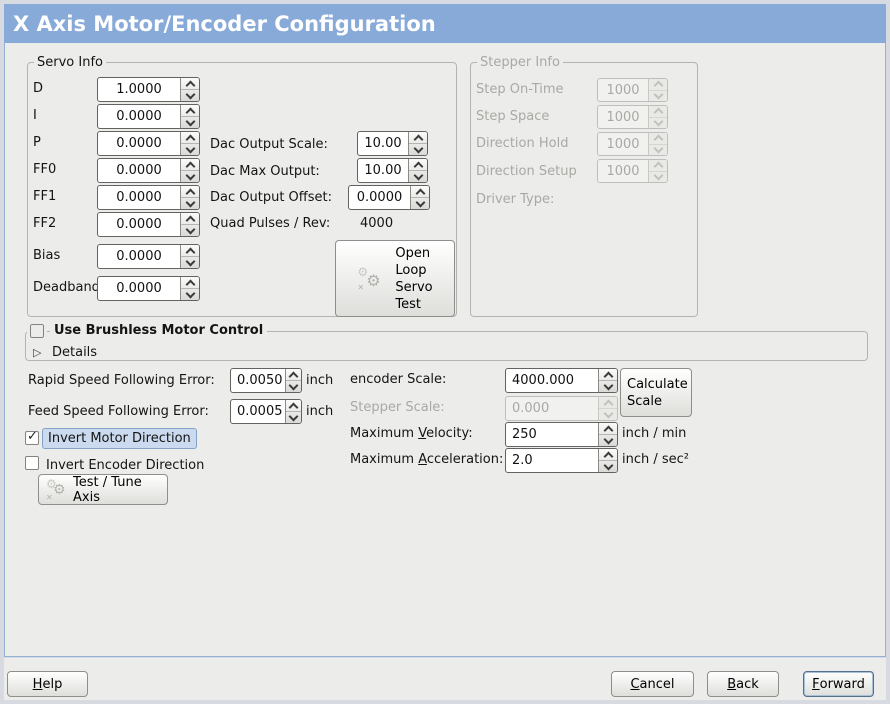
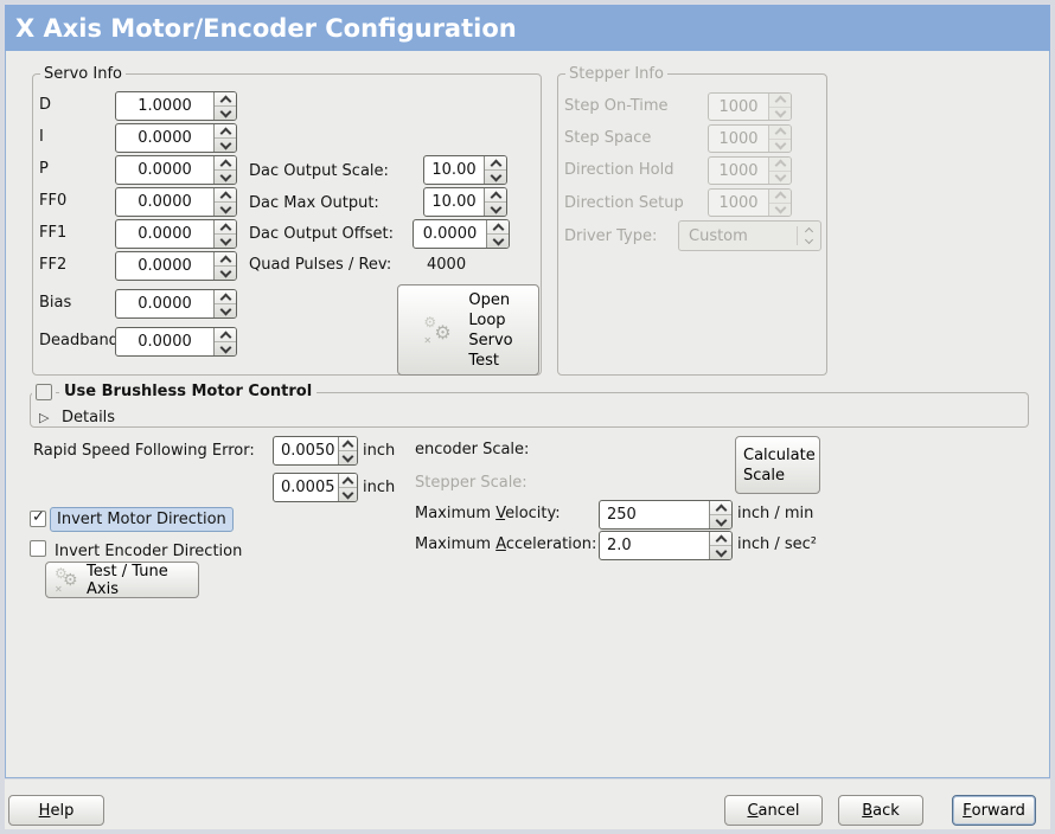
  X Axis Motor/Encoder Configuration
  Servo Info
  D
  1.0000
  I
  0.0000
  P
  0.0000
  FF0
  0.0000
  FF1
  0.0000
  FF2
  0.0000
  Bias
  0.0000
  Deadband
  0.0000
  Dac Output Scale:
  10.00
  Dac Max Output:
  10.00
  Dac Output Offset:
  0.0000
  Quad Pulses / Rev:
  4000
  ⚙
  ⚙
  ✕
  Open
  Loop
  Servo
  Test
  Stepper Info
  Step On-Time
  1000
  Step Space
  1000
  Direction Hold
  1000
  Direction Setup
  1000
  Driver Type:
+ Custom
  Use Brushless Motor Control
  ▷
  Details
  Rapid Speed Following Error:
  0.0050
  inch
- Feed Speed Following Error:
  0.0005
  inch
  ✓
  Invert Motor Direction
  Invert Encoder Direction
  ⚙
  ⚙
  ✕
  Test / Tune Axis
  encoder Scale:
- 4000.000
  Calculate Scale
  Stepper Scale:
- 0.000
  Maximum Velocity:
  250
  inch / min
  Maximum Acceleration:
  2.0
  inch / sec²
  H
  elp
  C
  ancel
  B
  ack
  F
  orward
